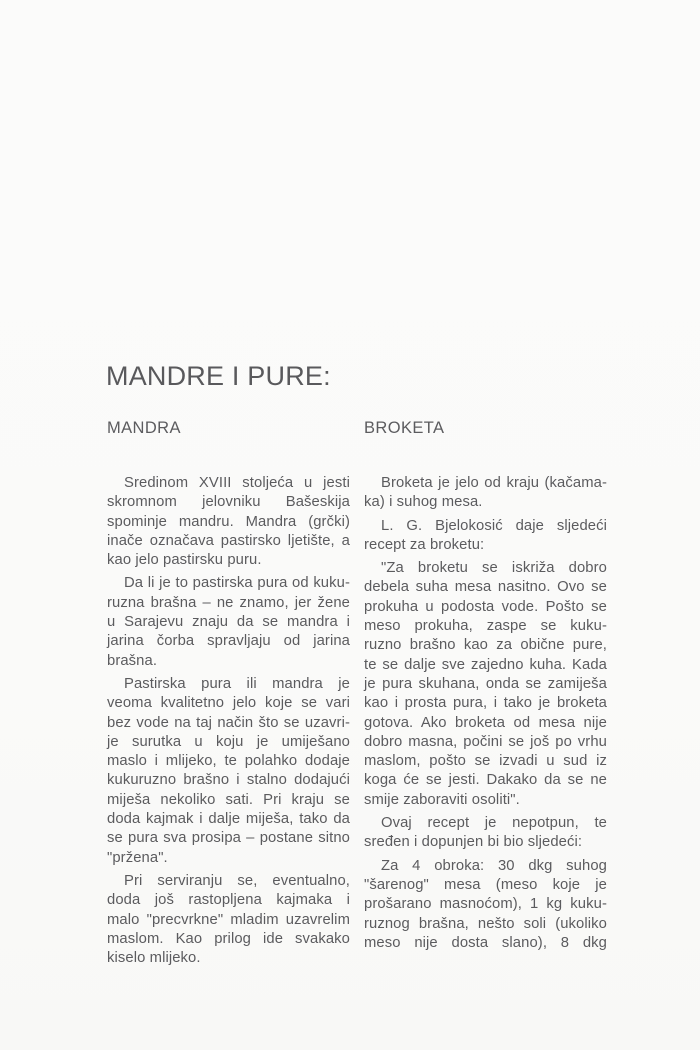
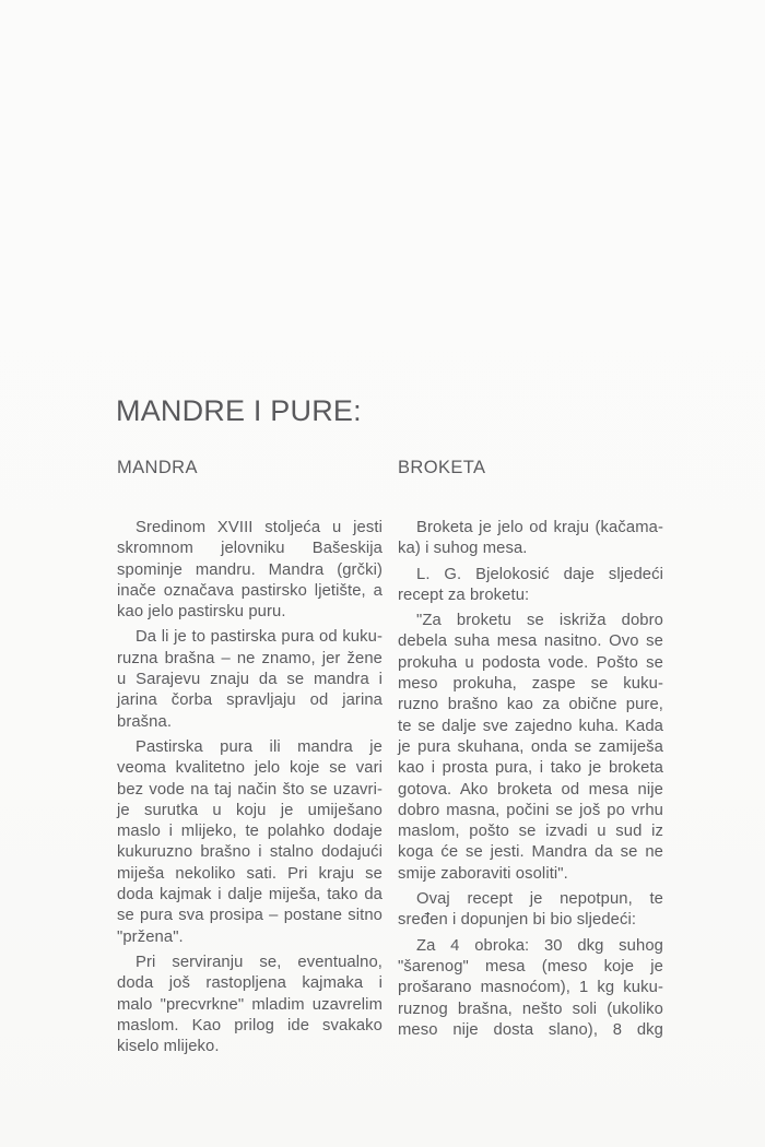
  MANDRE I PURE:
  MANDRA
  Sredinom XVIII stoljeća u jesti
  skromnom jelovniku Bašeskija
  spominje mandru. Mandra (grčki)
  inače označava pastirsko ljetište, a
  kao jelo pastirsku puru.
  Da li je to pastirska pura od kuku-
  ruzna brašna – ne znamo, jer žene
  u Sarajevu znaju da se mandra i
  jarina čorba spravljaju od jarina
  brašna.
  Pastirska pura ili mandra je
  veoma kvalitetno jelo koje se vari
  bez vode na taj način što se uzavri-
  je surutka u koju je umiješano
  maslo i mlijeko, te polahko dodaje
  kukuruzno brašno i stalno dodajući
  miješa nekoliko sati. Pri kraju se
  doda kajmak i dalje miješa, tako da
  se pura sva prosipa – postane sitno
  "pržena".
  Pri serviranju se, eventualno,
  doda još rastopljena kajmaka i
  malo "precvrkne" mladim uzavrelim
  maslom. Kao prilog ide svakako
  kiselo mlijeko.
  BROKETA
  Broketa je jelo od kraju (kačama-
  ka) i suhog mesa.
  L. G. Bjelokosić daje sljedeći
  recept za broketu:
  "Za broketu se iskriža dobro
  debela suha mesa nasitno. Ovo se
  prokuha u podosta vode. Pošto se
  meso prokuha, zaspe se kuku-
  ruzno brašno kao za obične pure,
  te se dalje sve zajedno kuha. Kada
  je pura skuhana, onda se zamiješa
  kao i prosta pura, i tako je broketa
  gotova. Ako broketa od mesa nije
  dobro masna, počini se još po vrhu
  maslom, pošto se izvadi u sud iz
- koga će se jesti. Dakako da se ne
+ koga će se jesti. Mandra da se ne
  smije zaboraviti osoliti".
  Ovaj recept je nepotpun, te
  sređen i dopunjen bi bio sljedeći:
  Za 4 obroka: 30 dkg suhog
  "šarenog" mesa (meso koje je
  prošarano masnoćom), 1 kg kuku-
  ruznog brašna, nešto soli (ukoliko
  meso nije dosta slano), 8 dkg
